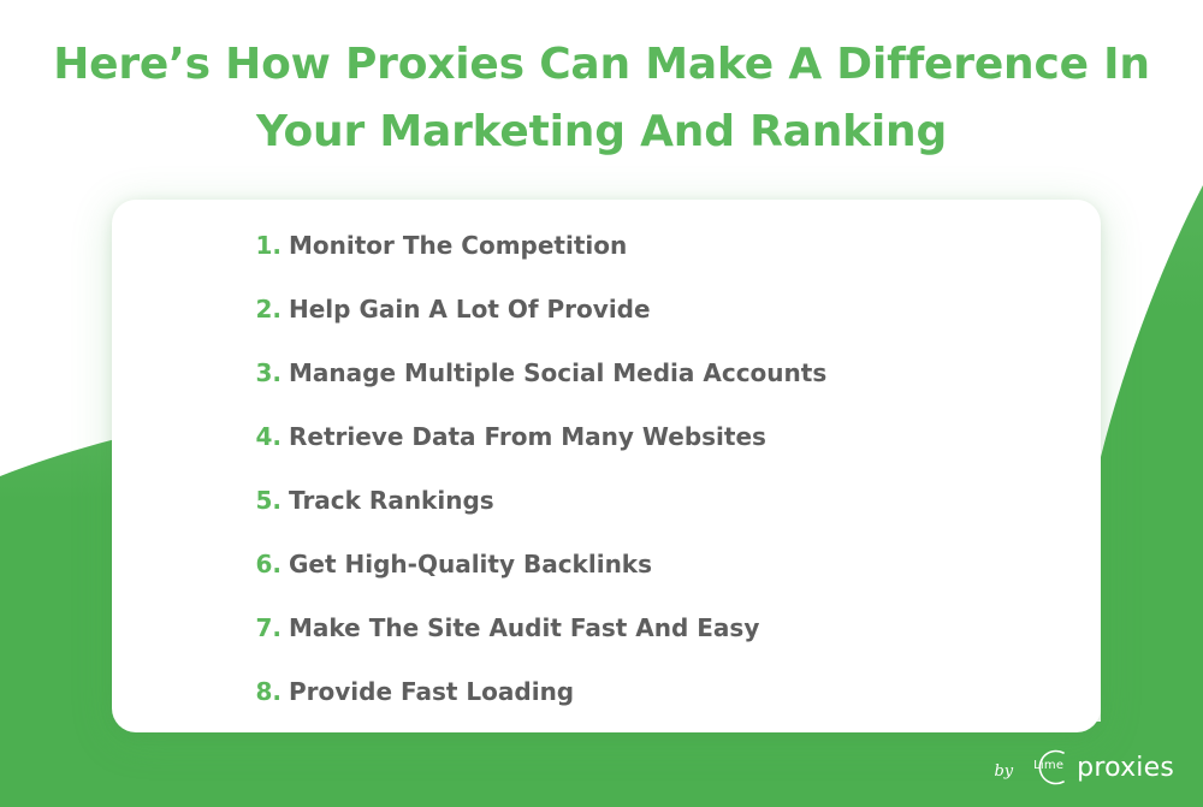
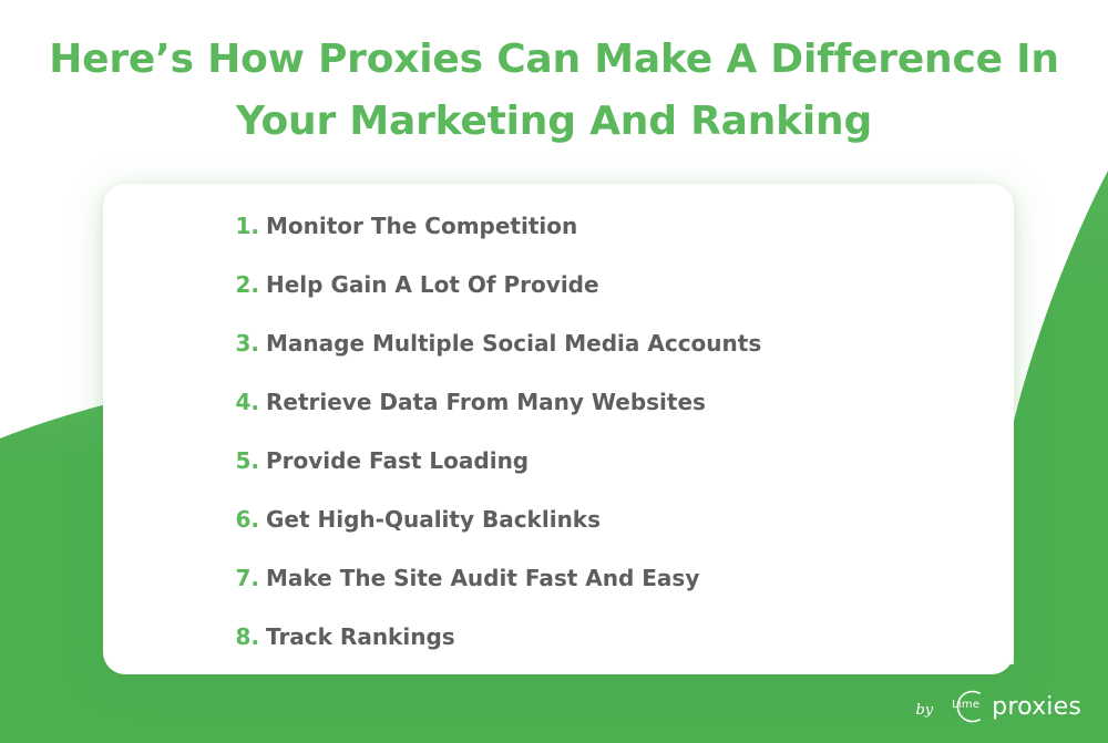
  Here’s How Proxies Can Make A Difference In
  Your Marketing And Ranking
  1.
  Monitor The Competition
  2.
  Help Gain A Lot Of Provide
  3.
  Manage Multiple Social Media Accounts
  4.
  Retrieve Data From Many Websites
  5.
- Track Rankings
+ Provide Fast Loading
  6.
  Get High-Quality Backlinks
  7.
  Make The Site Audit Fast And Easy
  8.
- Provide Fast Loading
+ Track Rankings
  by
  Lime
  proxies
